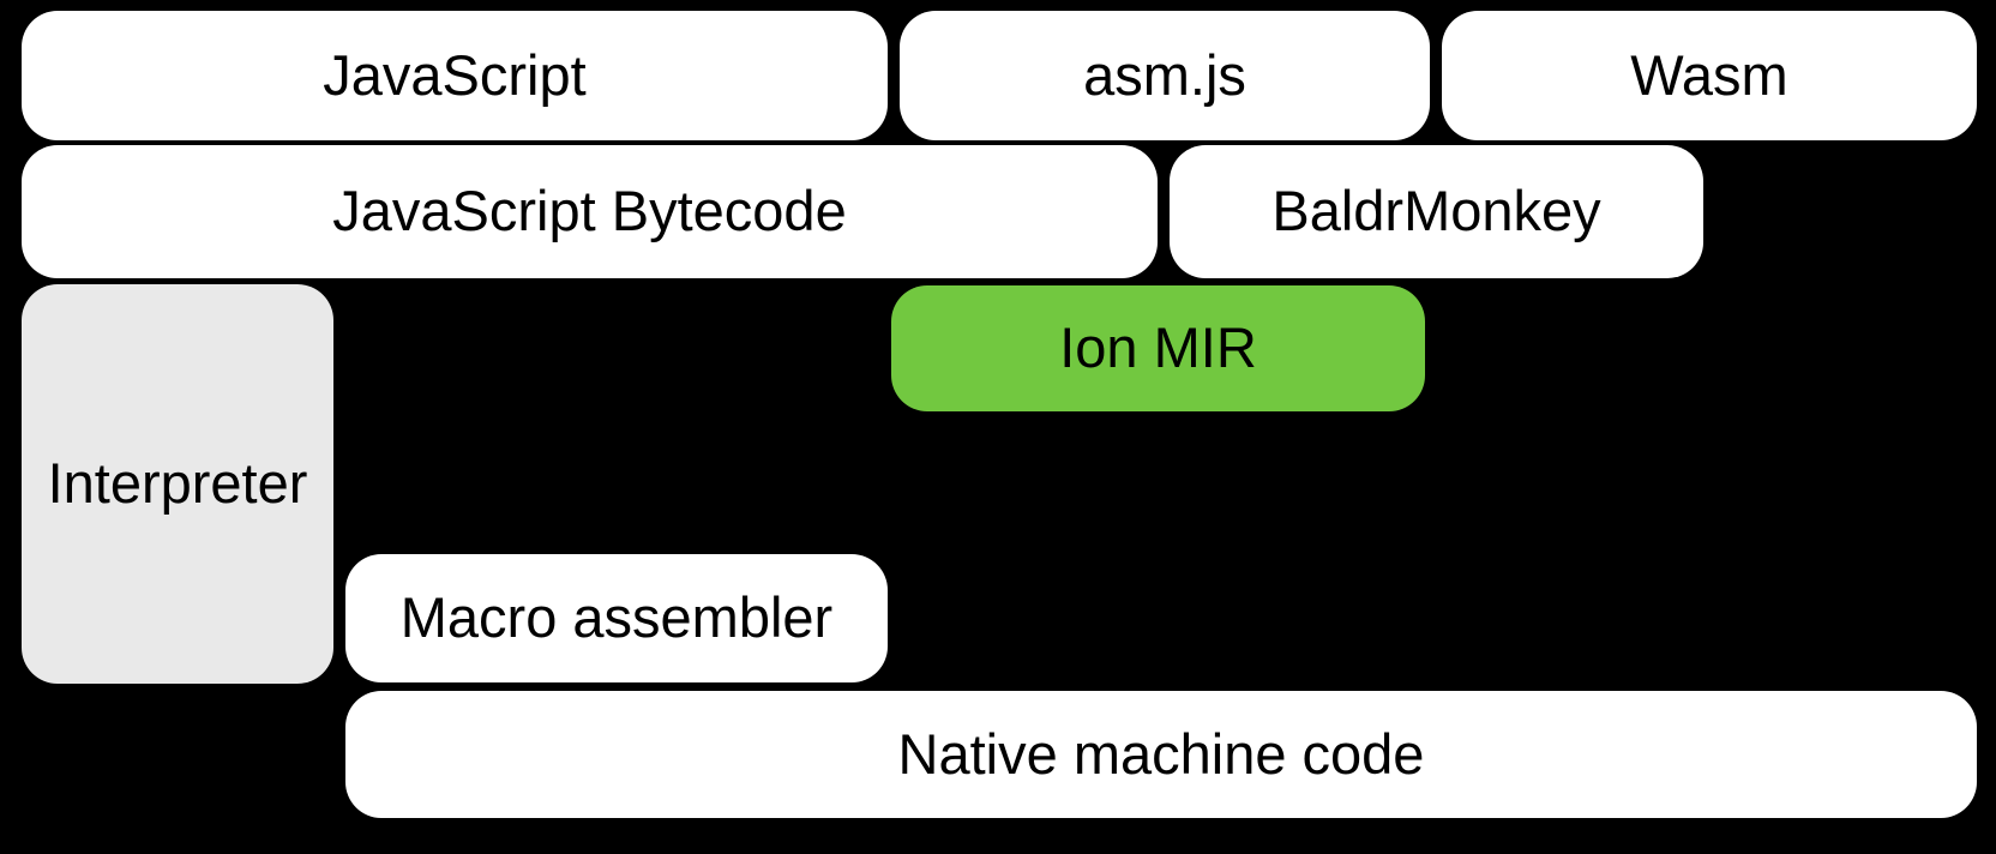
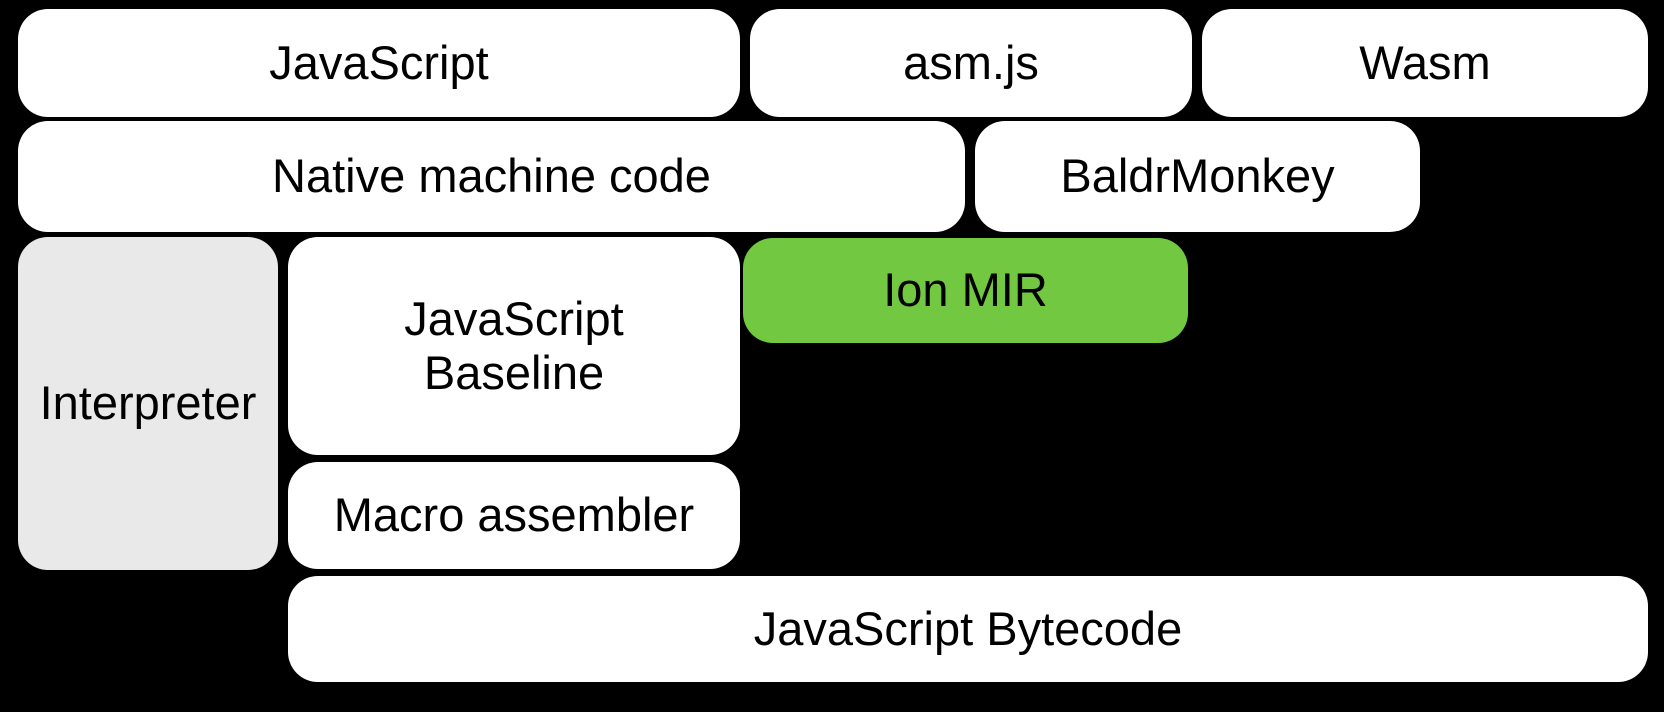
  JavaScript
  asm.js
  Wasm
- JavaScript Bytecode
+ Native machine code
  BaldrMonkey
  Interpreter
+ JavaScript Baseline
  Ion MIR
  Macro assembler
- Native machine code
+ JavaScript Bytecode
